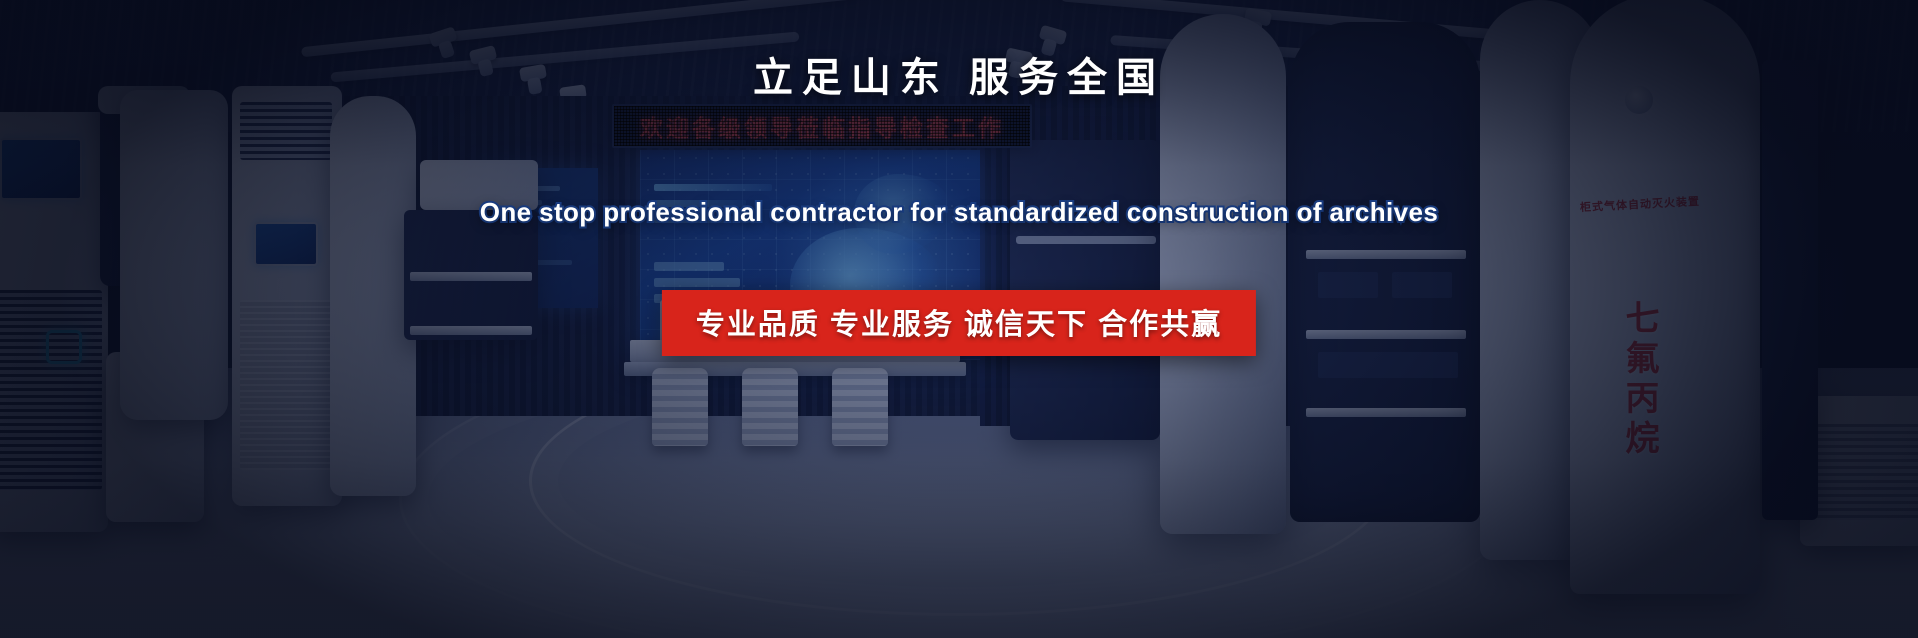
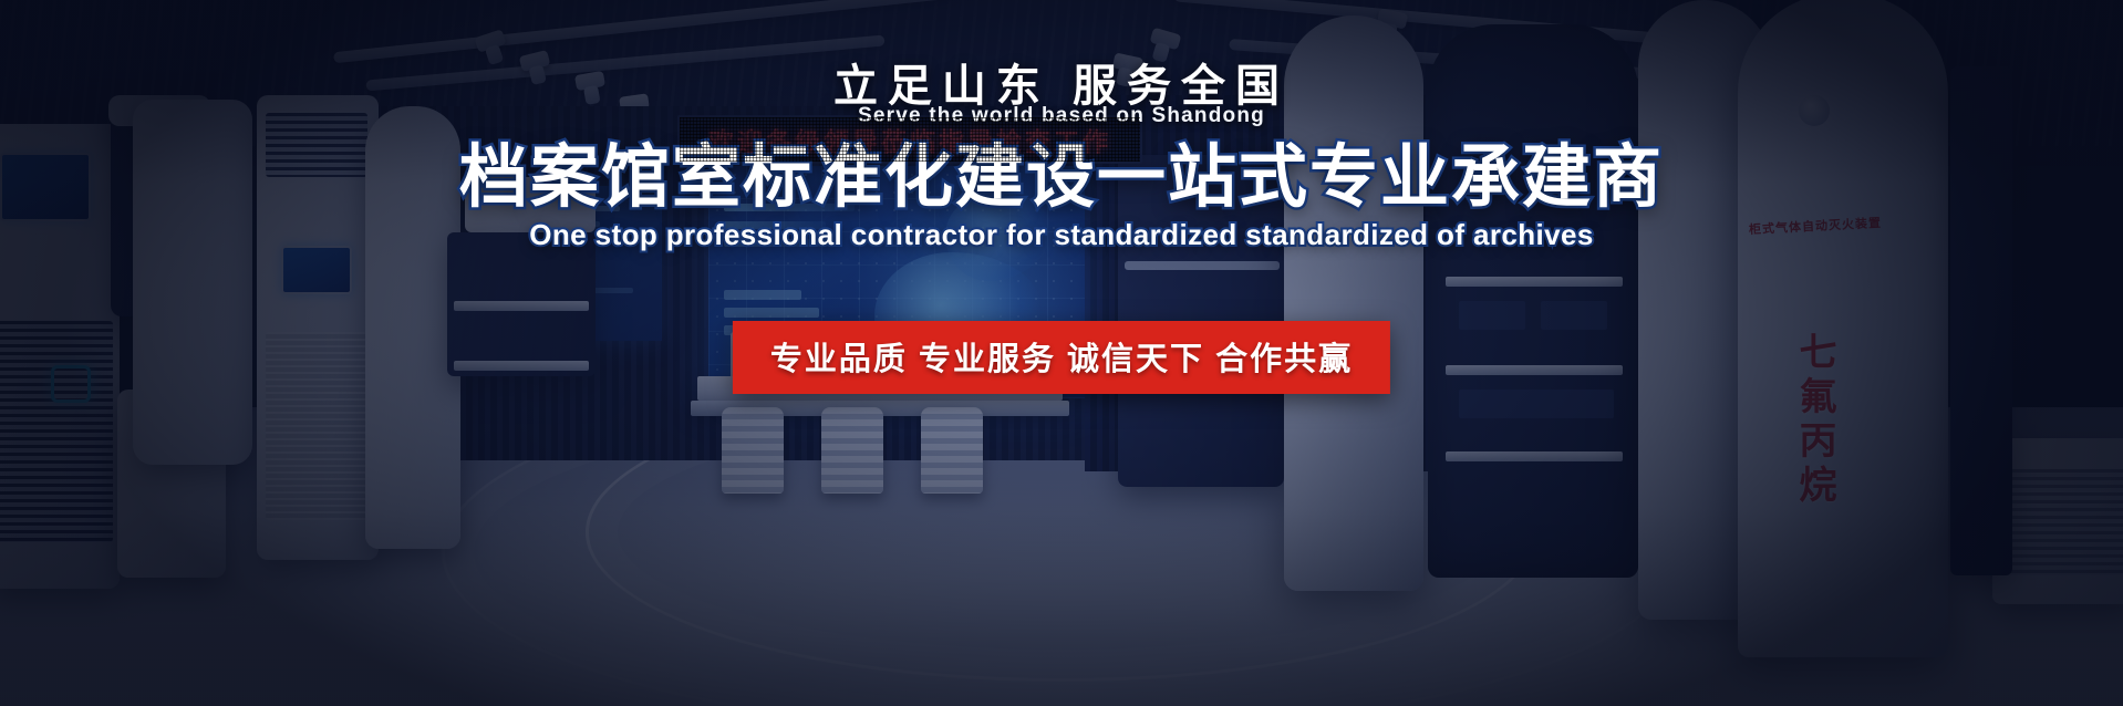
  立足山东 服务全国
+ Serve the world based on Shandong
+ 档案馆室标准化建设一站式专业承建商
- One stop professional contractor for standardized construction of archives
+ One stop professional contractor for standardized standardized of archives
  专业品质 专业服务 诚信天下 合作共赢
